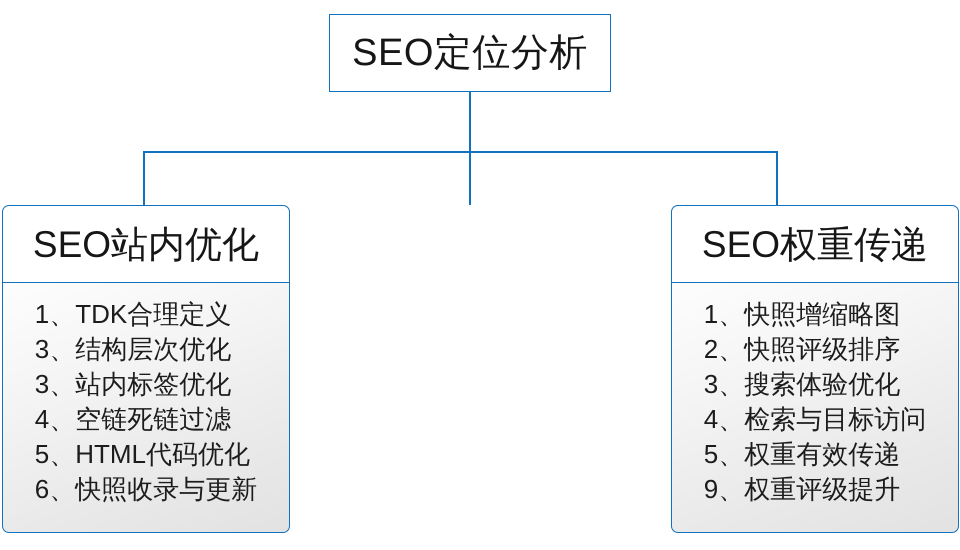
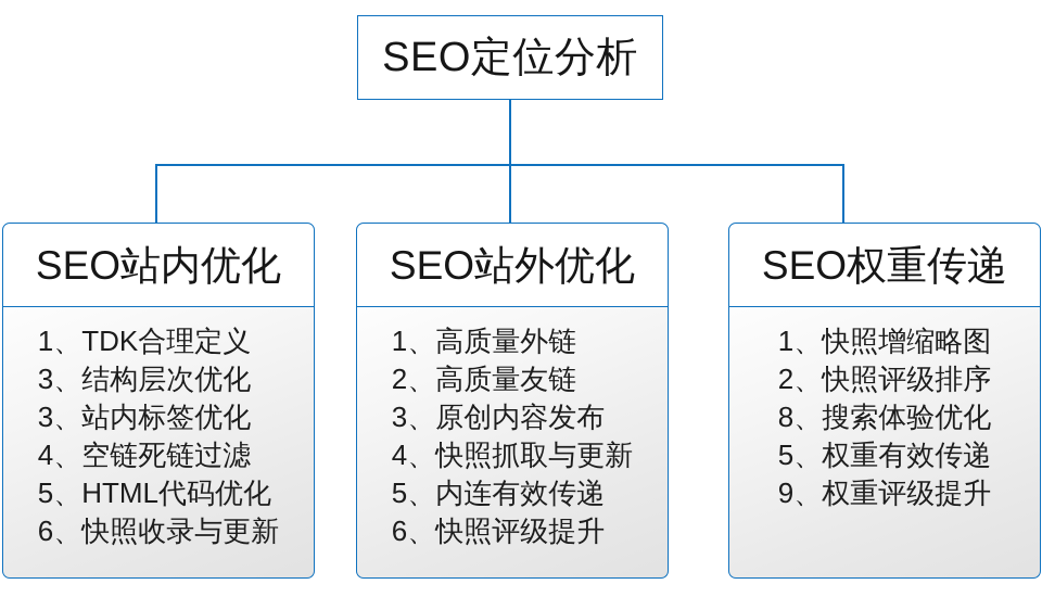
  SEO定位分析
  SEO站内优化
  1、TDK合理定义
  3、结构层次优化
  3、站内标签优化
  4、空链死链过滤
  5、HTML代码优化
  6、快照收录与更新
+ SEO站外优化
+ 1、高质量外链
+ 2、高质量友链
+ 3、原创内容发布
+ 4、快照抓取与更新
+ 5、内连有效传递
+ 6、快照评级提升
  SEO权重传递
  1、快照增缩略图
  2、快照评级排序
- 3、搜索体验优化
+ 8、搜索体验优化
- 4、检索与目标访问
  5、权重有效传递
  9、权重评级提升
